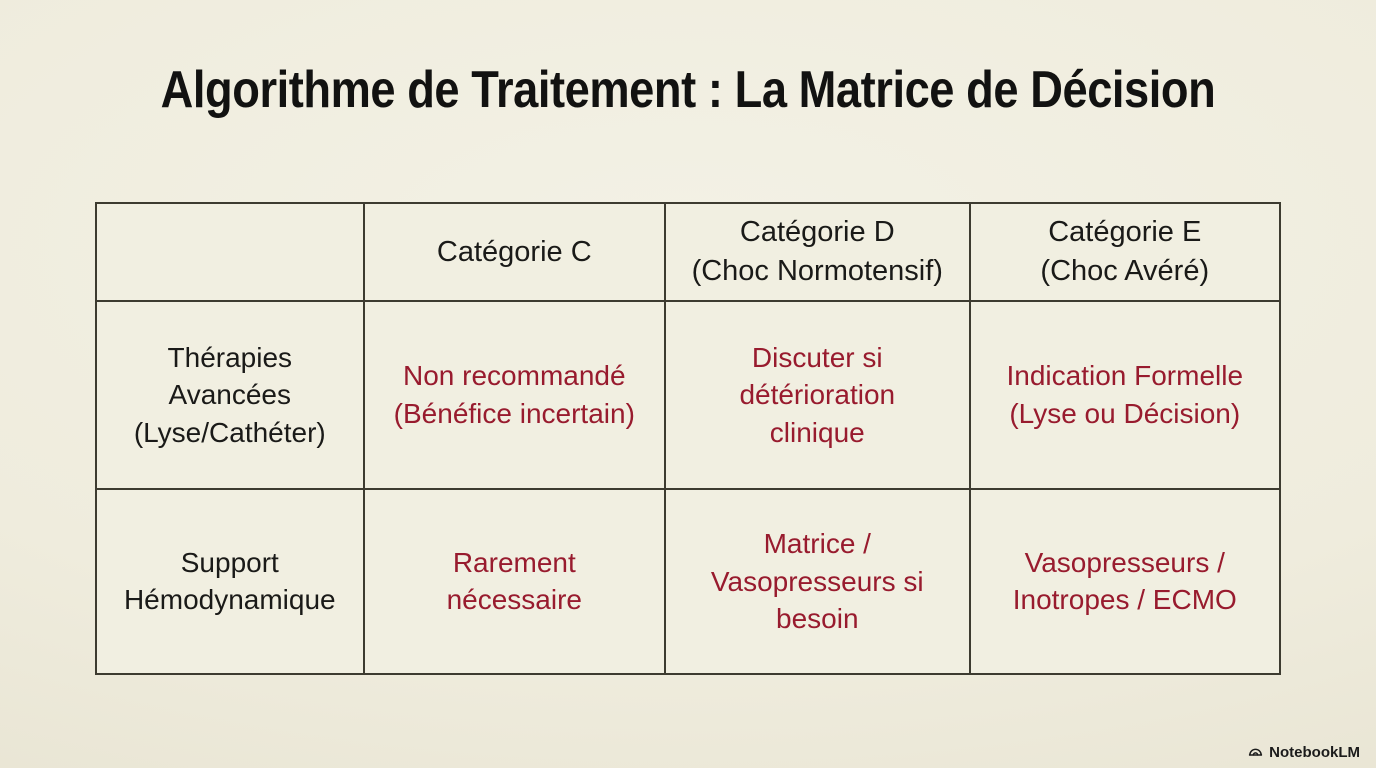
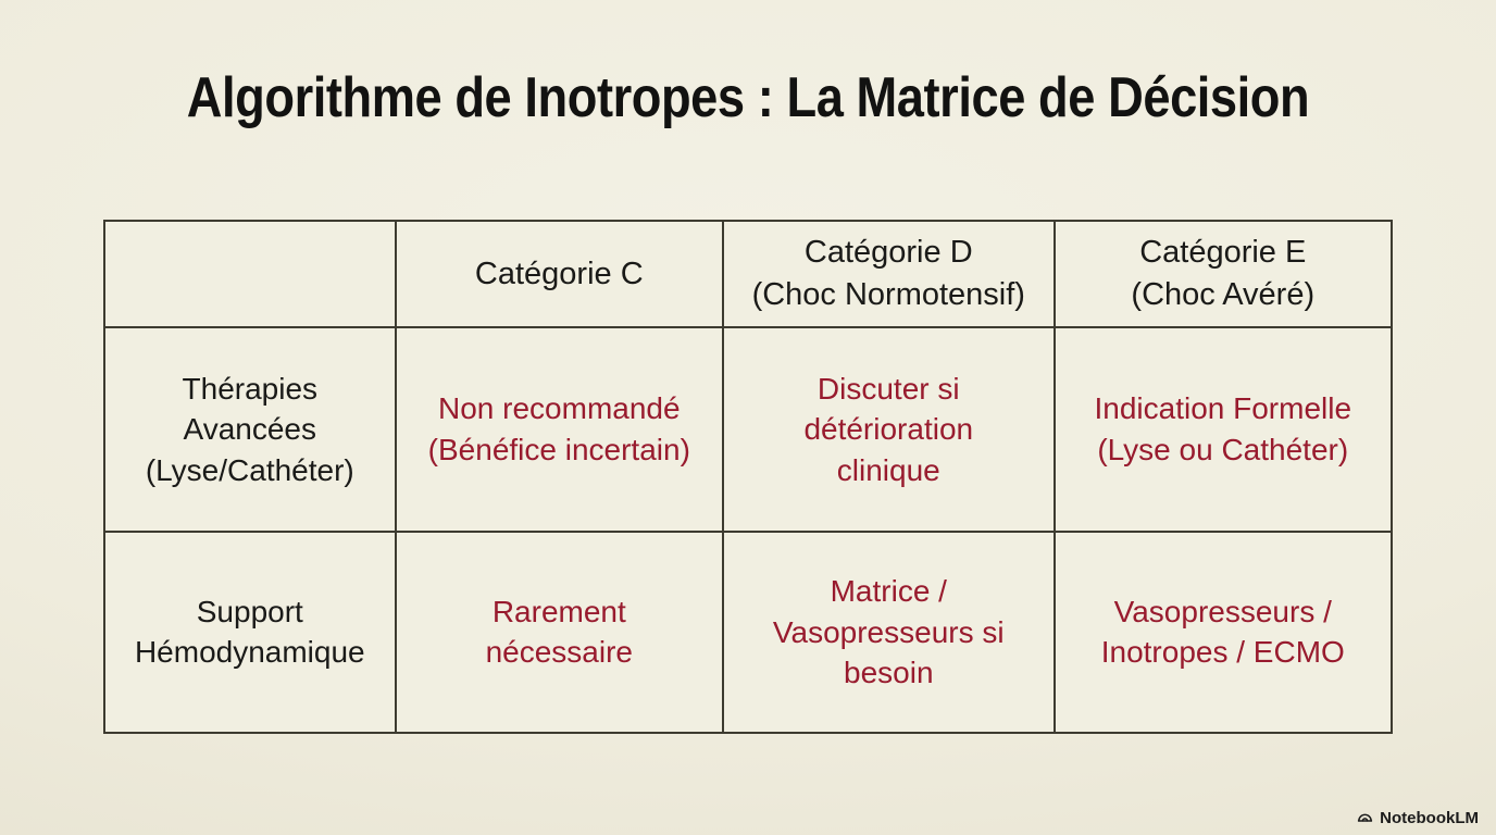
- Algorithme de Traitement : La Matrice de Décision
+ Algorithme de Inotropes : La Matrice de Décision
  	Catégorie C	Catégorie D (Choc Normotensif)	Catégorie E (Choc Avéré)
- Thérapies Avancées (Lyse/Cathéter)	Non recommandé (Bénéfice incertain)	Discuter si détérioration clinique	Indication Formelle (Lyse ou Décision)
+ Thérapies Avancées (Lyse/Cathéter)	Non recommandé (Bénéfice incertain)	Discuter si détérioration clinique	Indication Formelle (Lyse ou Cathéter)
  Support Hémodynamique	Rarement nécessaire	Matrice / Vasopresseurs si besoin	Vasopresseurs / Inotropes / ECMO
  NotebookLM
